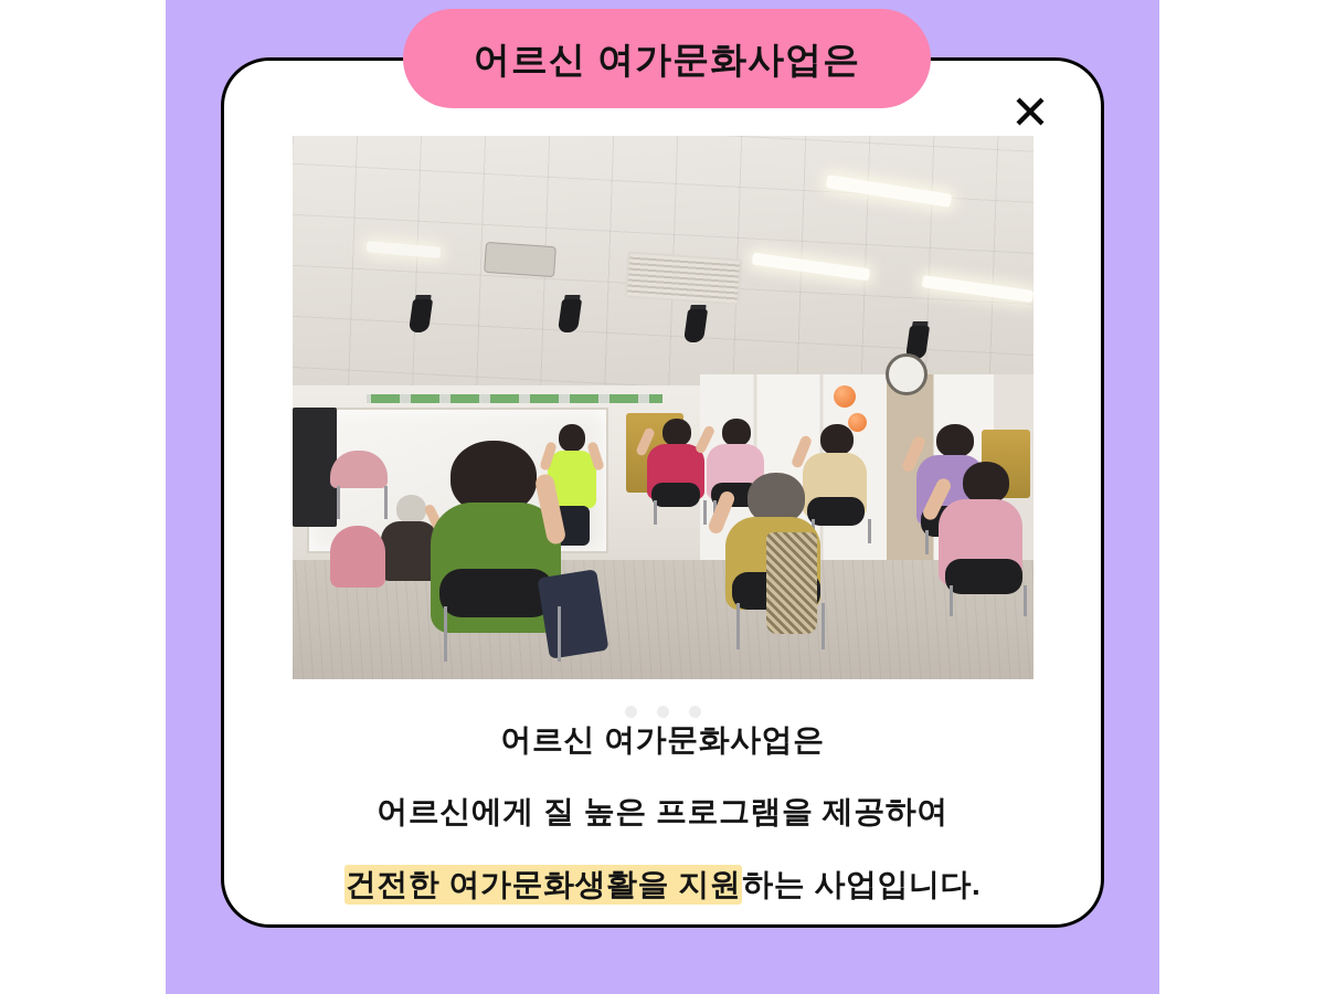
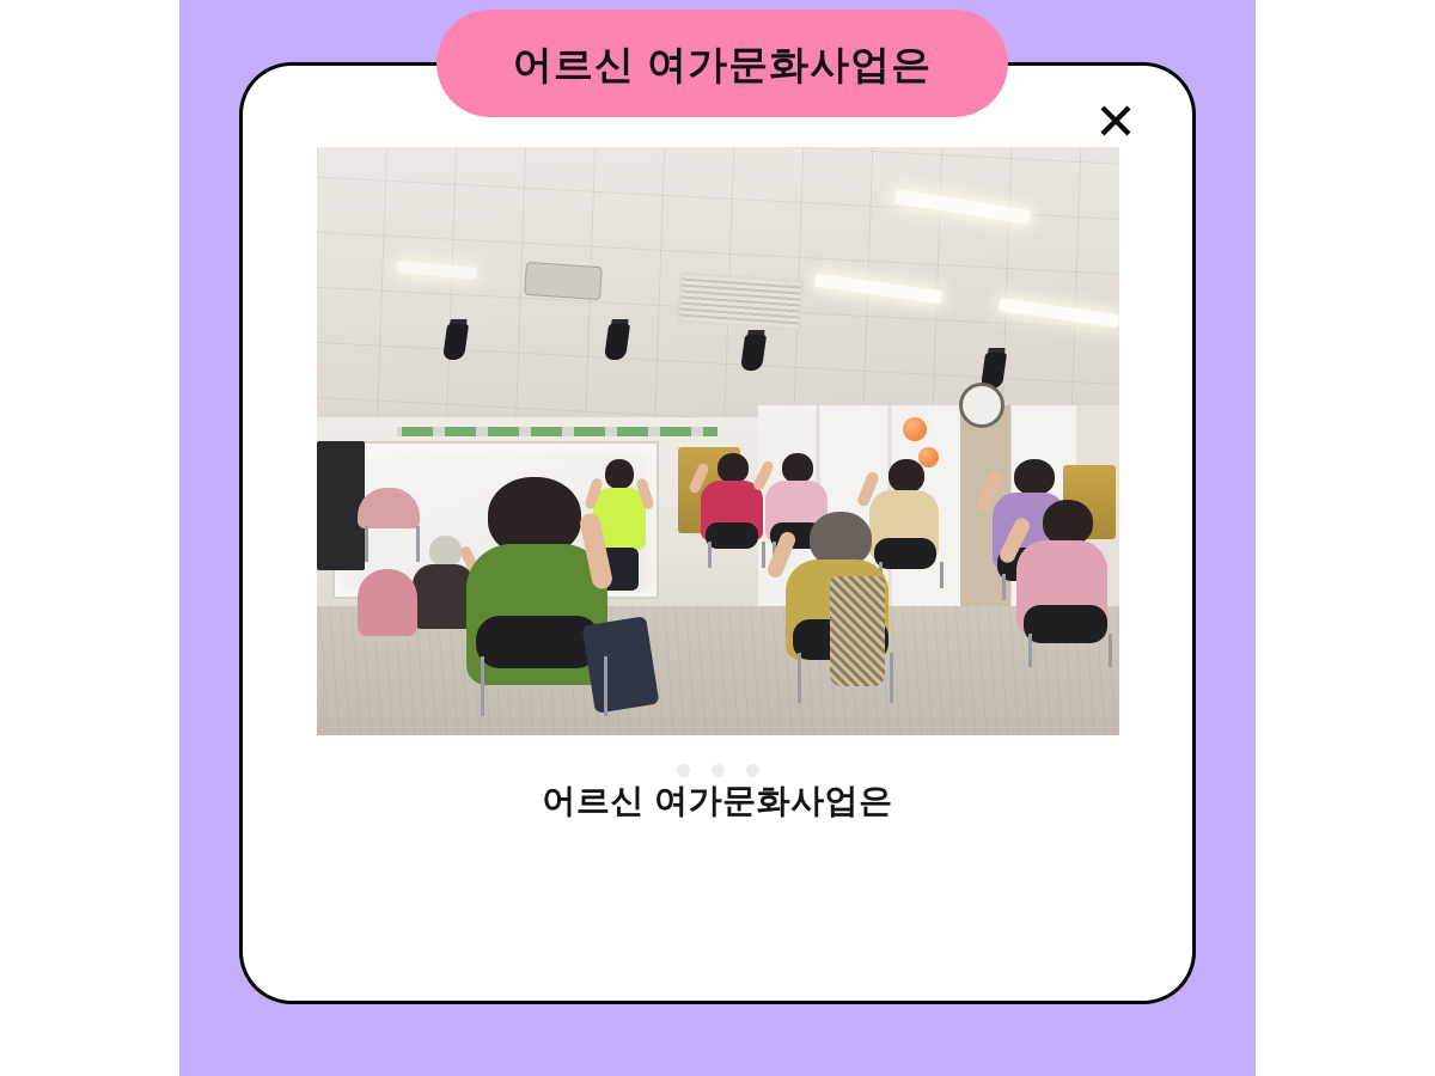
  어르신 여가문화사업은
  어르신 여가문화사업은
- 어르신에게 질 높은 프로그램을 제공하여
- 건전한 여가문화생활을 지원하는 사업입니다.
